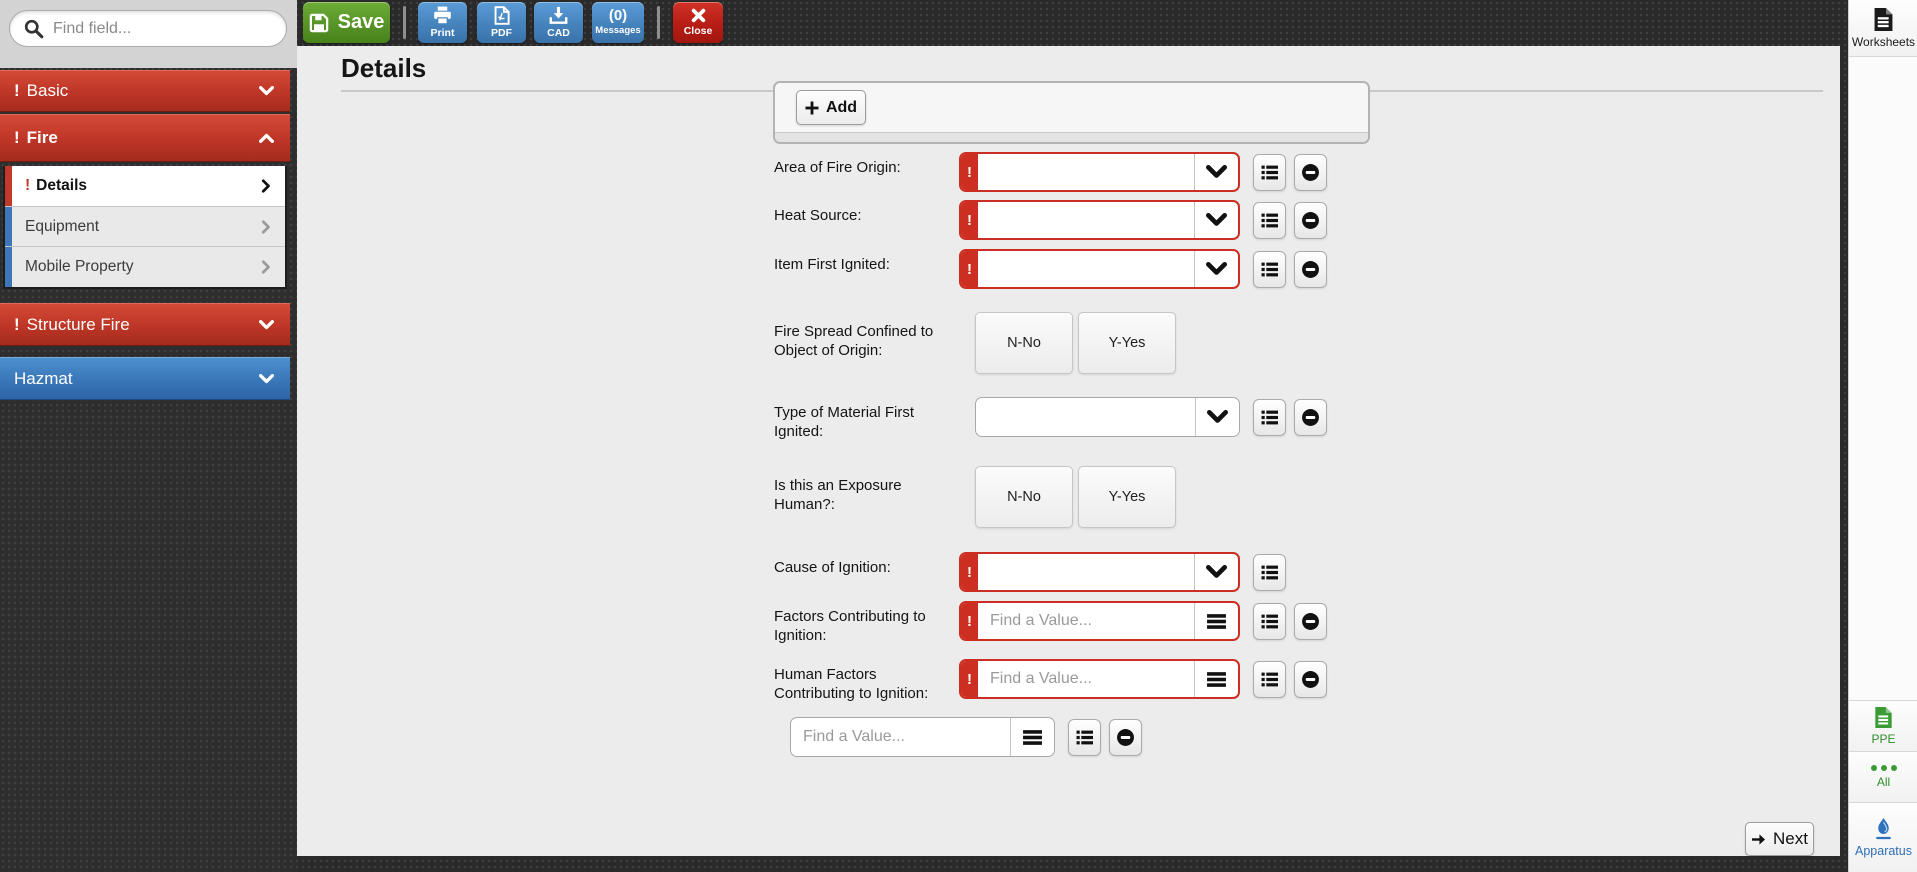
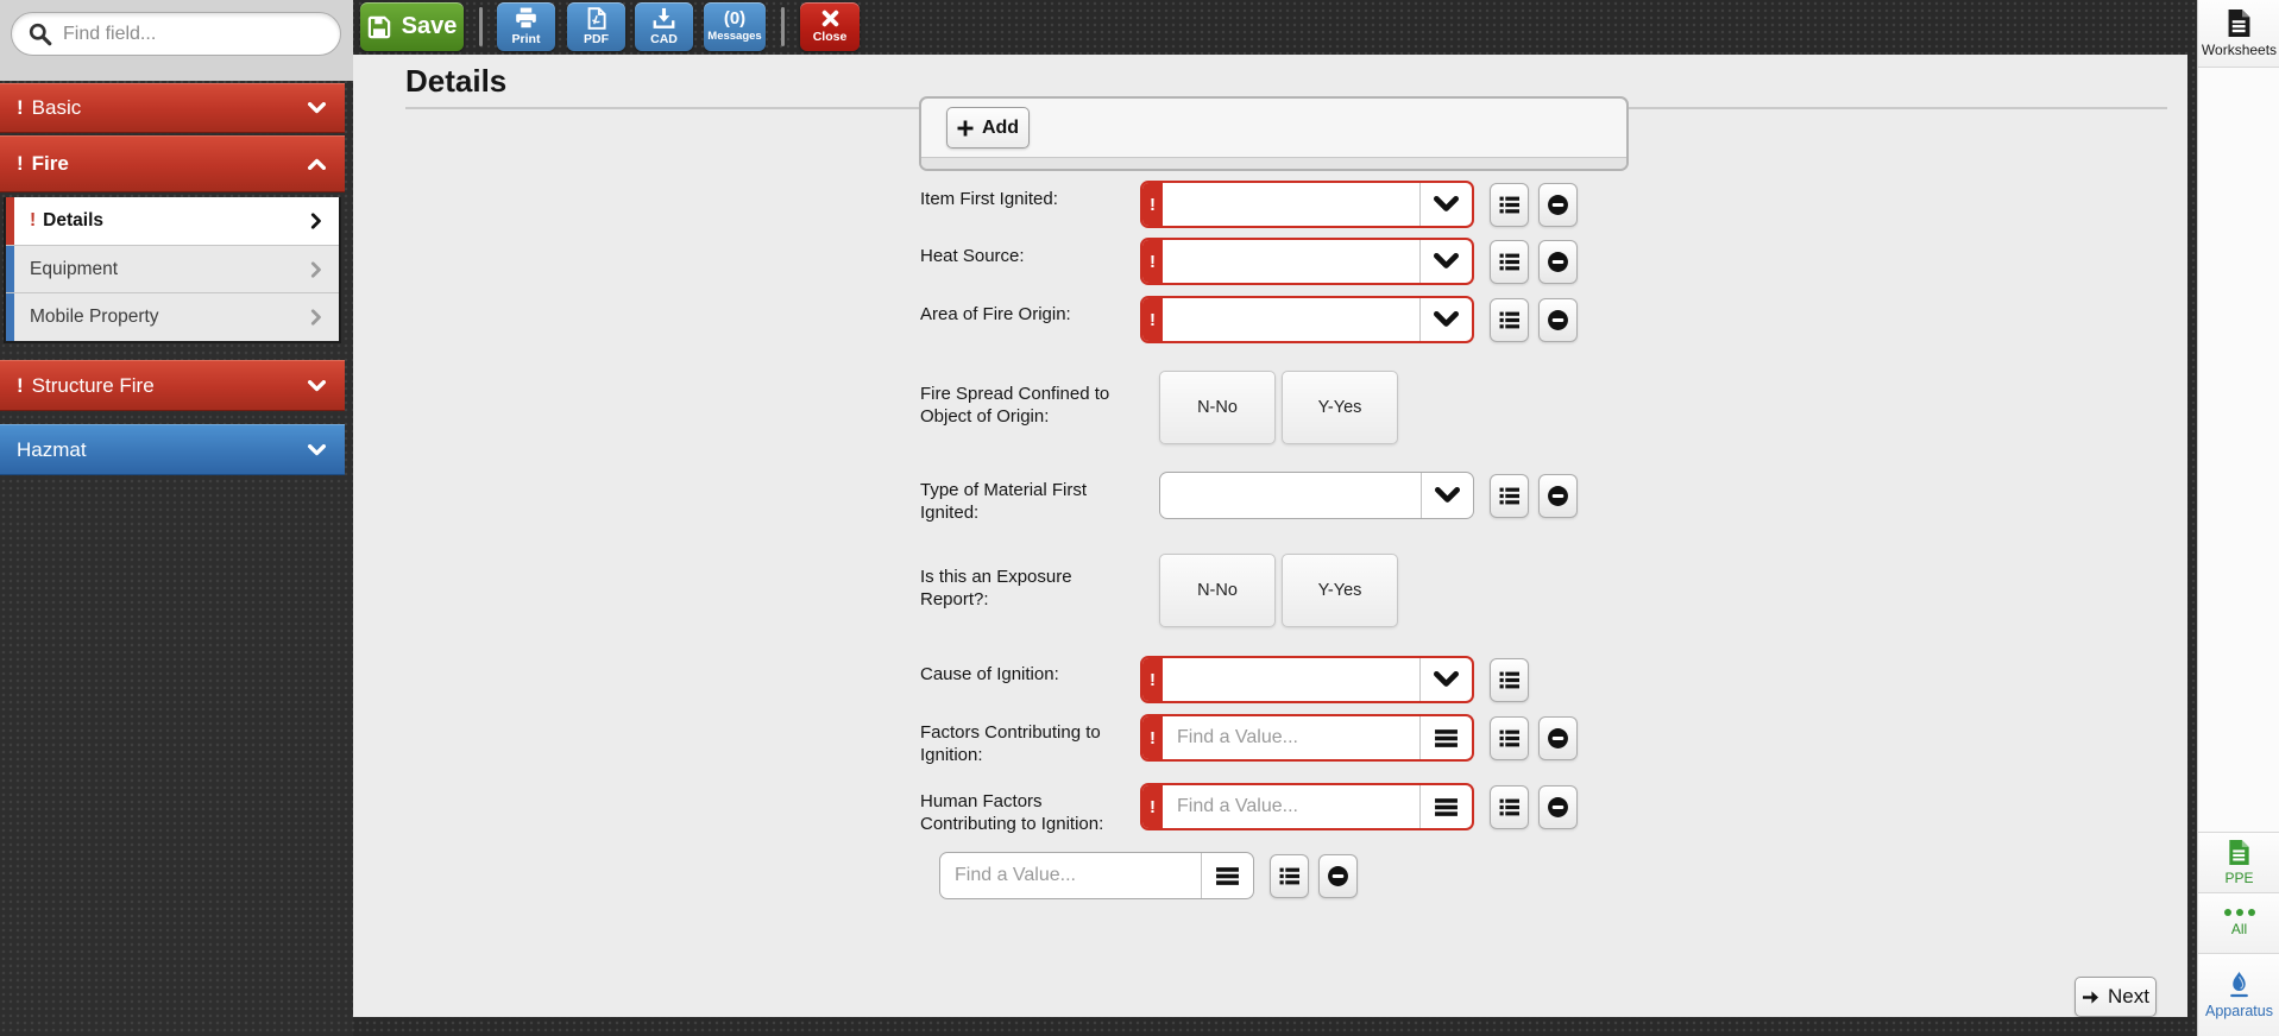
  Find field...
  !
  Basic
  !
  Fire
  !
  Details
  Equipment
  Mobile Property
  !
  Structure Fire
  Hazmat
  Save
  Print
  PDF
  CAD
  (0)
  Messages
  Close
  Details
  Add
- Area of Fire Origin:
+ Item First Ignited:
  !
  Heat Source:
  !
- Item First Ignited:
+ Area of Fire Origin:
  !
  Fire Spread Confined to Object of Origin:
  N-No
  Y-Yes
  Type of Material First Ignited:
- Is this an Exposure Human?:
+ Is this an Exposure Report?:
  N-No
  Y-Yes
  Cause of Ignition:
  !
  Factors Contributing to Ignition:
  !
  Find a Value...
  Human Factors Contributing to Ignition:
  !
  Find a Value...
  Find a Value...
  Next
  Worksheets
  PPE
  All
  Apparatus
